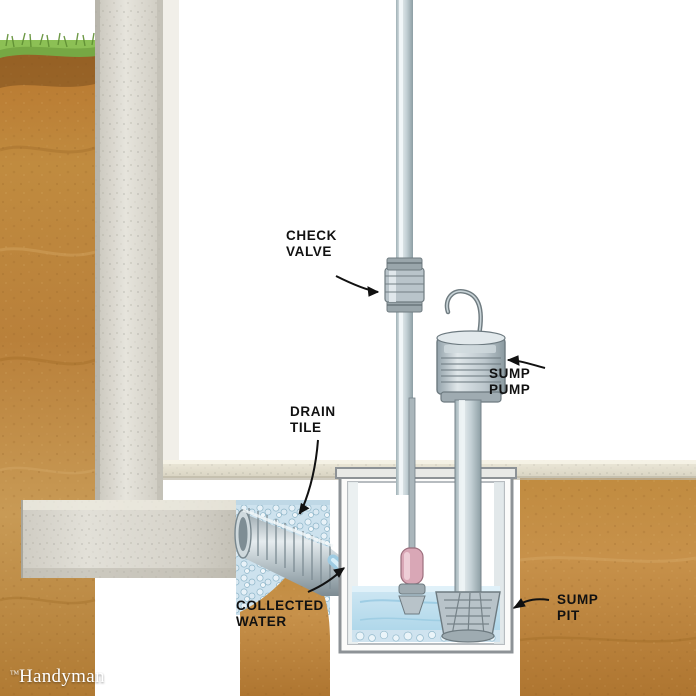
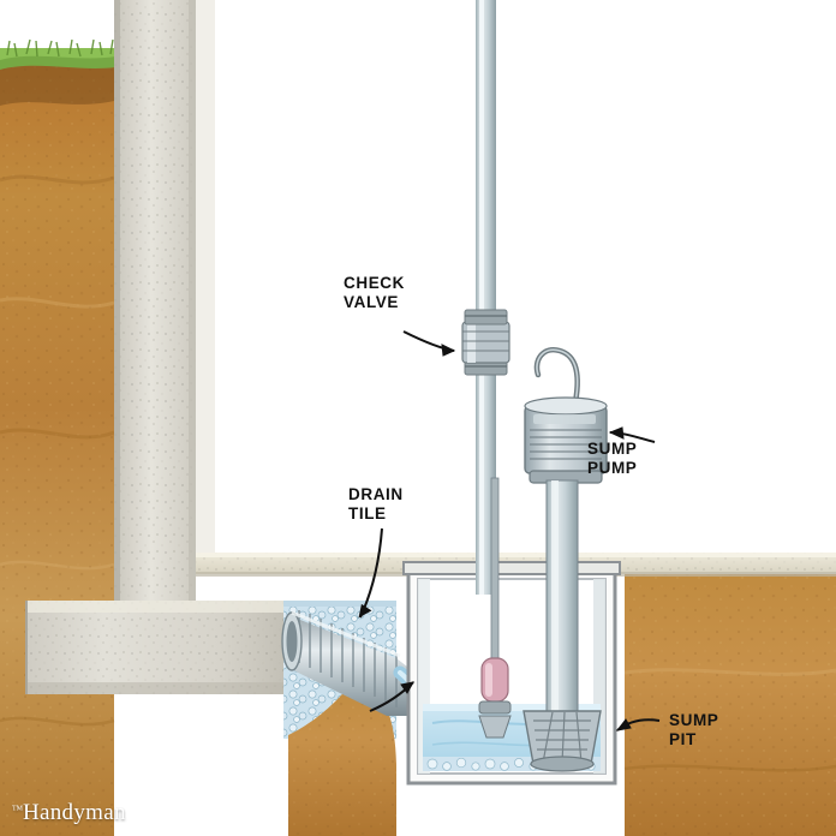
  CHECK
  VALVE
  DRAIN
  TILE
- COLLECTED
- WATER
  SUMP
  PUMP
  SUMP
  PIT
  Handyman
